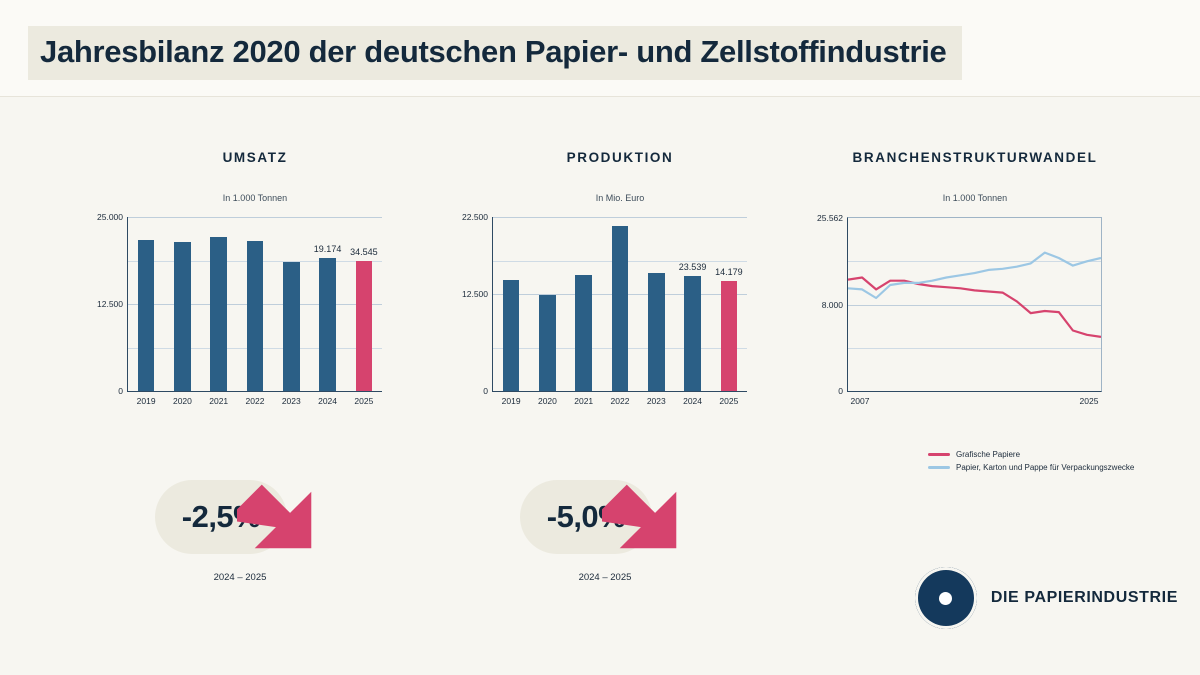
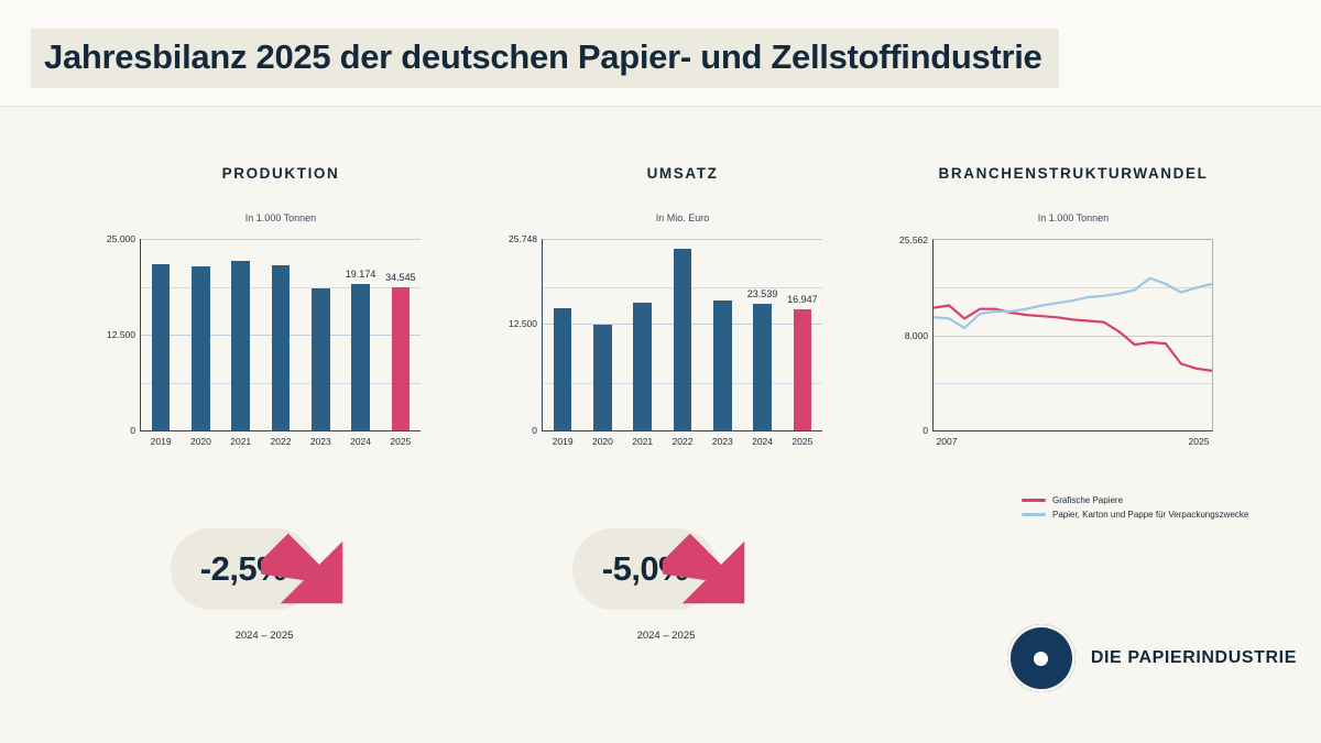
- Jahresbilanz 2020 der deutschen Papier- und Zellstoffindustrie
+ Jahresbilanz 2025 der deutschen Papier- und Zellstoffindustrie
- UMSATZ
+ PRODUKTION
  In 1.000 Tonnen
  0
  12.500
  25.000
  2019
  2020
  2021
  2022
  2023
  2024
  19.174
  2025
  34.545
  -2,5
  2024 – 2025
- PRODUKTION
+ UMSATZ
  In Mio. Euro
  0
  12.500
- 22.500
+ 25.748
  2019
  2020
  2021
  2022
  2023
  2024
  23.539
  2025
- 14.179
+ 16.947
  -5,0
  2024 – 2025
  BRANCHENSTRUKTURWANDEL
  In 1.000 Tonnen
  0
  8.000
  25.562
  2007
  2025
  Grafische Papiere
  Papier, Karton und Pappe für Verpackungszwecke
  DIE PAPIERINDUSTRIE
